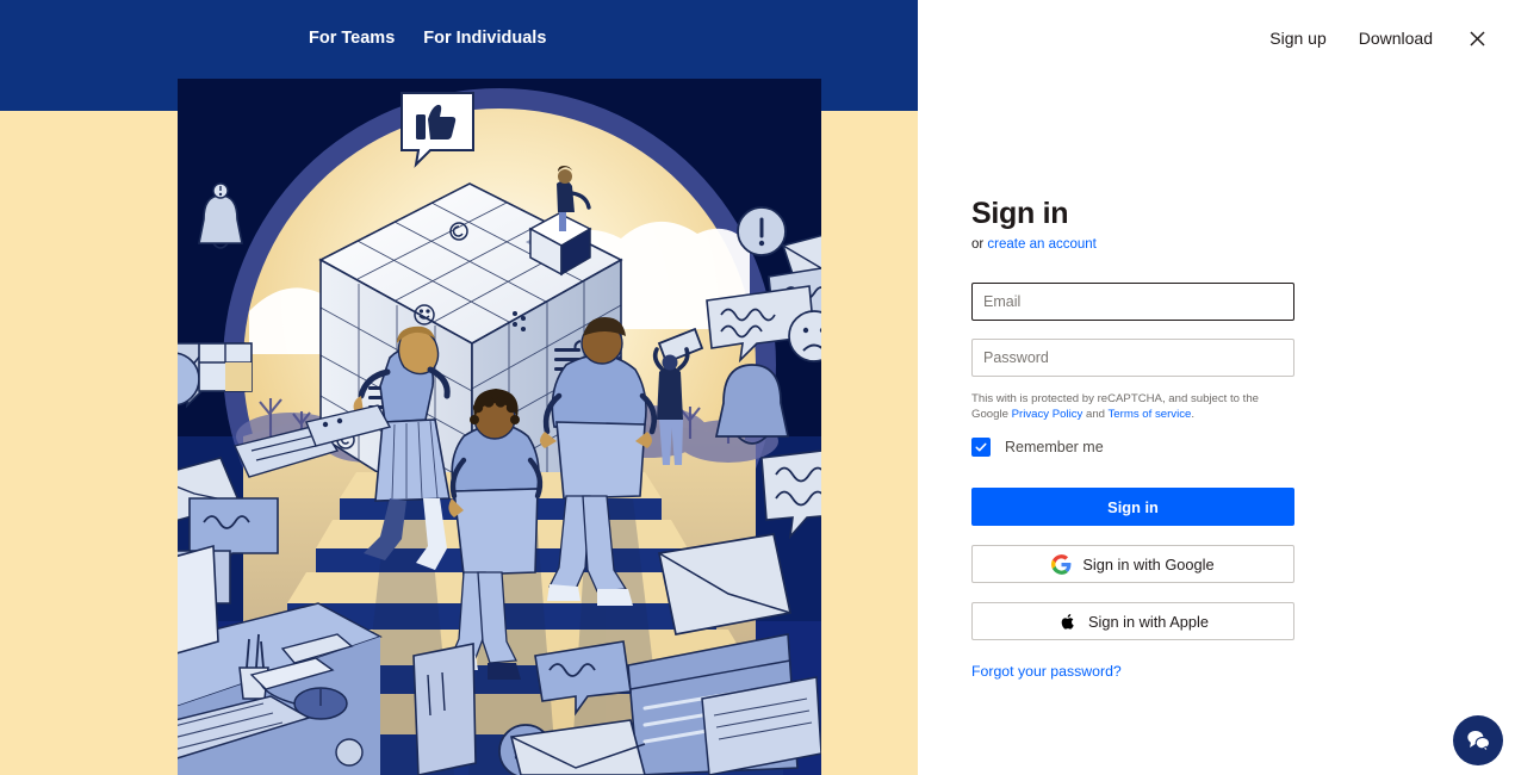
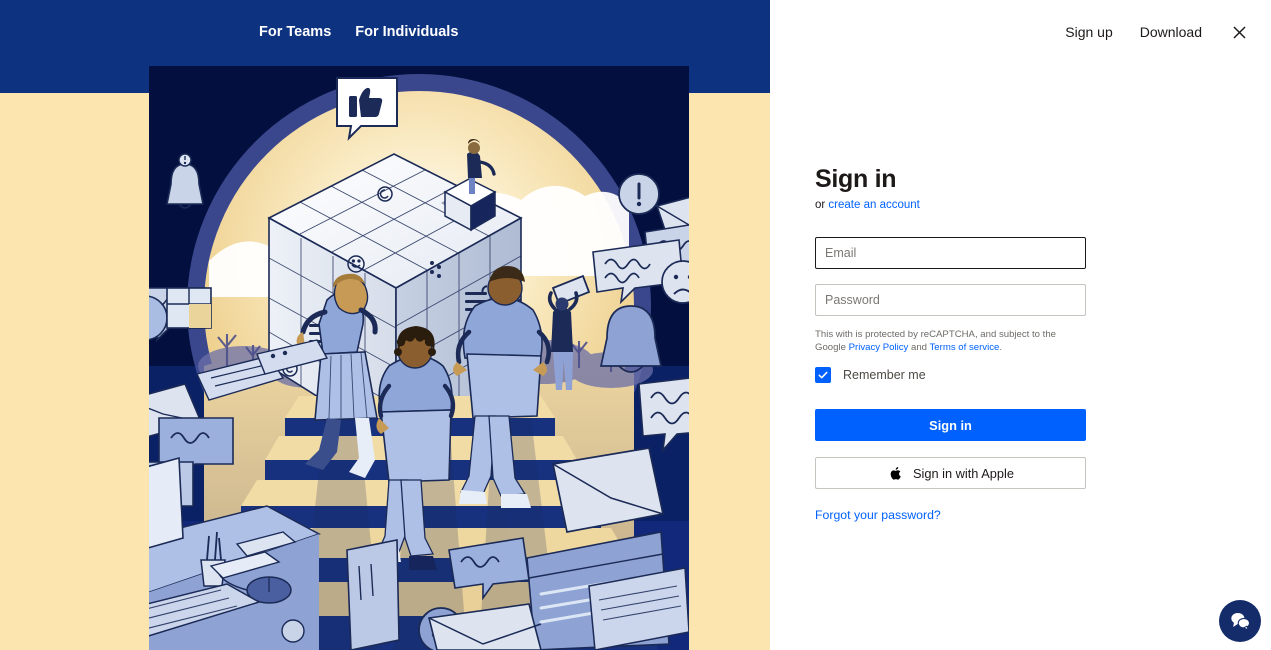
  For Teams
  For Individuals
  Sign up
  Download
  Sign in
  or create an account
  Email
  Password
  This with is protected by reCAPTCHA, and subject to the Google Privacy Policy and Terms of service.
  Remember me
  Sign in
- Sign in with Google
  Sign in with Apple
  Forgot your password?
